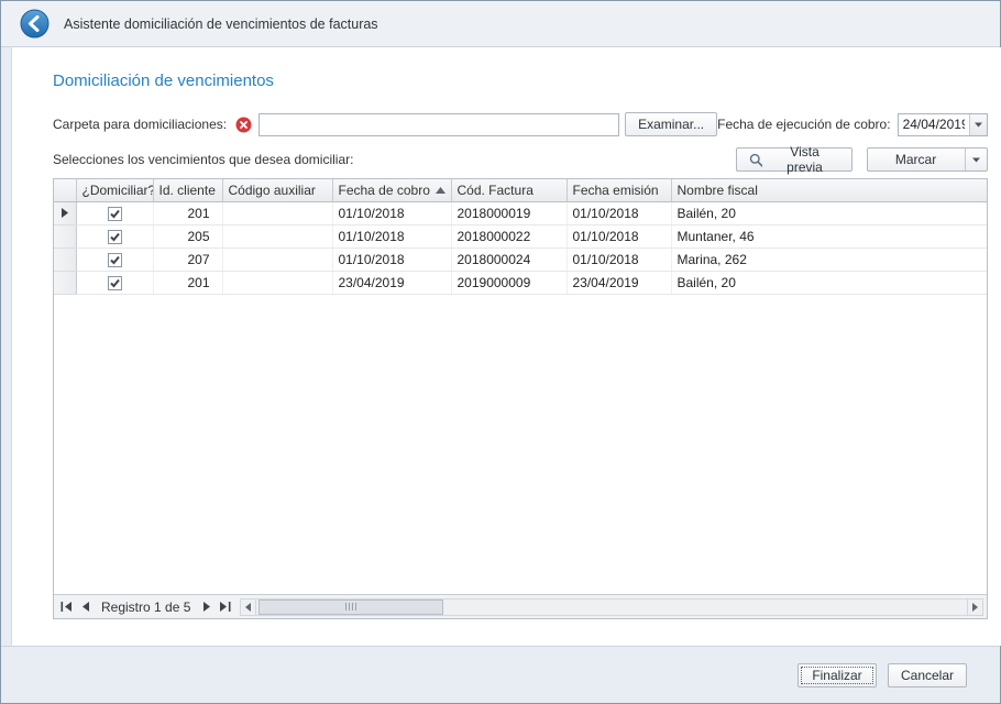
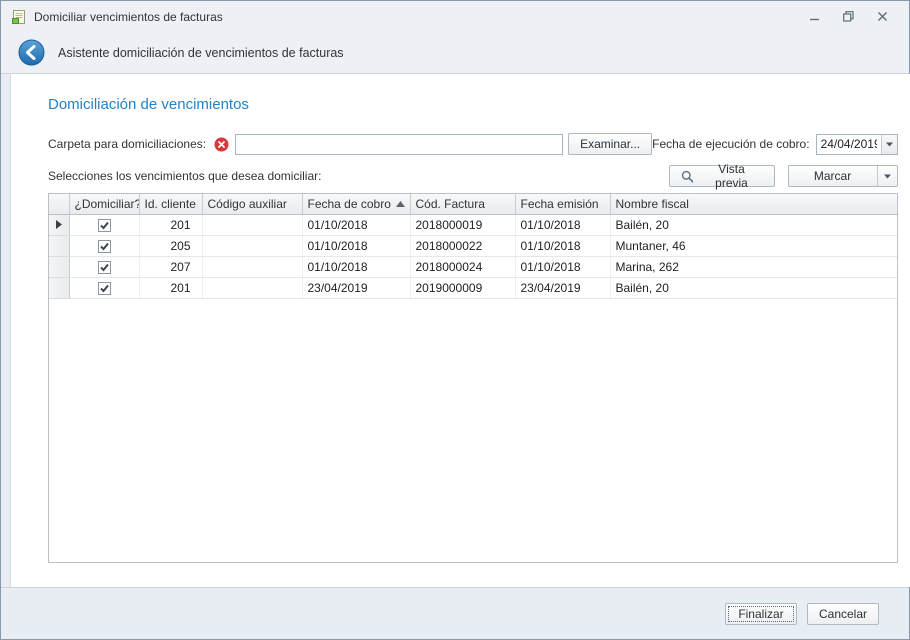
+ Domiciliar vencimientos de facturas
  Asistente domiciliación de vencimientos de facturas
  Domiciliación de vencimientos
  Carpeta para domiciliaciones:
  Examinar...
  Fecha de ejecución de cobro:
  24/04/201
  Selecciones los vencimientos que desea domiciliar:
  Vista previa
  Marcar
  	¿Domiciliar?	Id. cliente	Código auxiliar	Fecha de cobro	Cód. Factura	Fecha emisión	Nombre fiscal
  		201		01/10/2018	2018000019	01/10/2018	Bailén, 20
  		205		01/10/2018	2018000022	01/10/2018	Muntaner, 46
  		207		01/10/2018	2018000024	01/10/2018	Marina, 262
  		201		23/04/2019	2019000009	23/04/2019	Bailén, 20
- Registro 1 de 5
  Finalizar
  Cancelar
